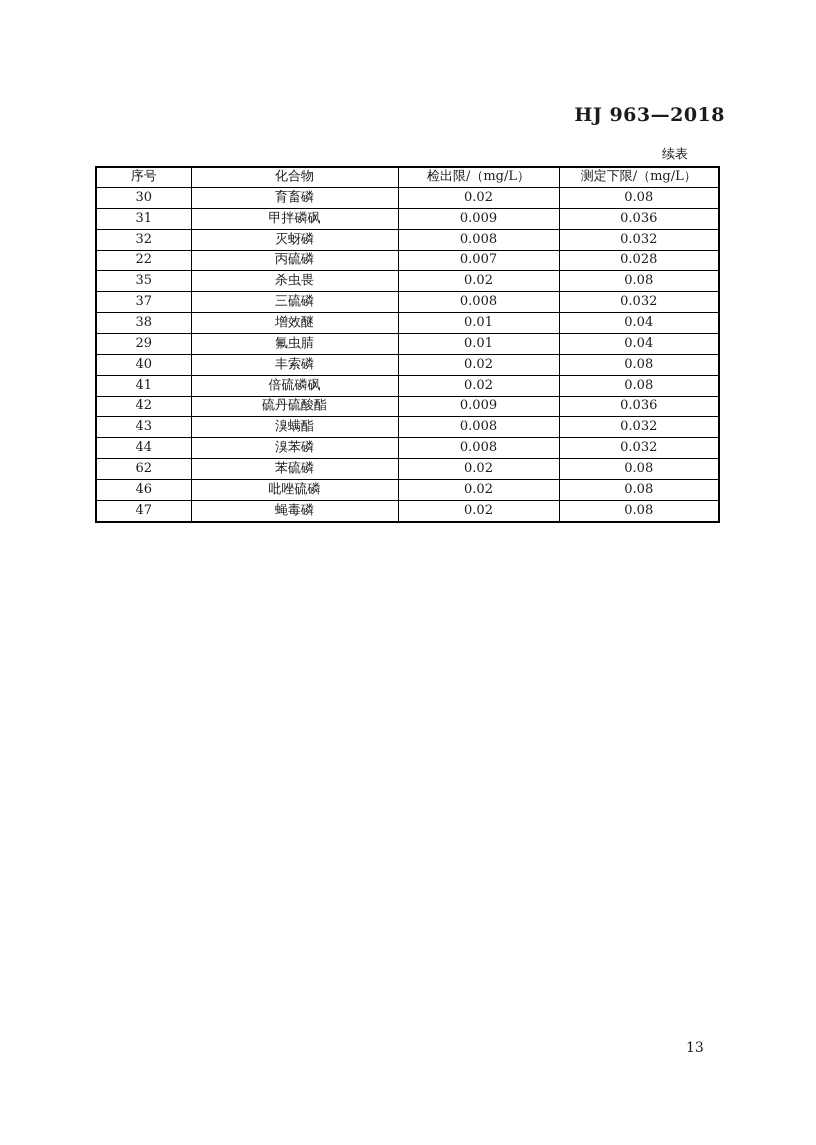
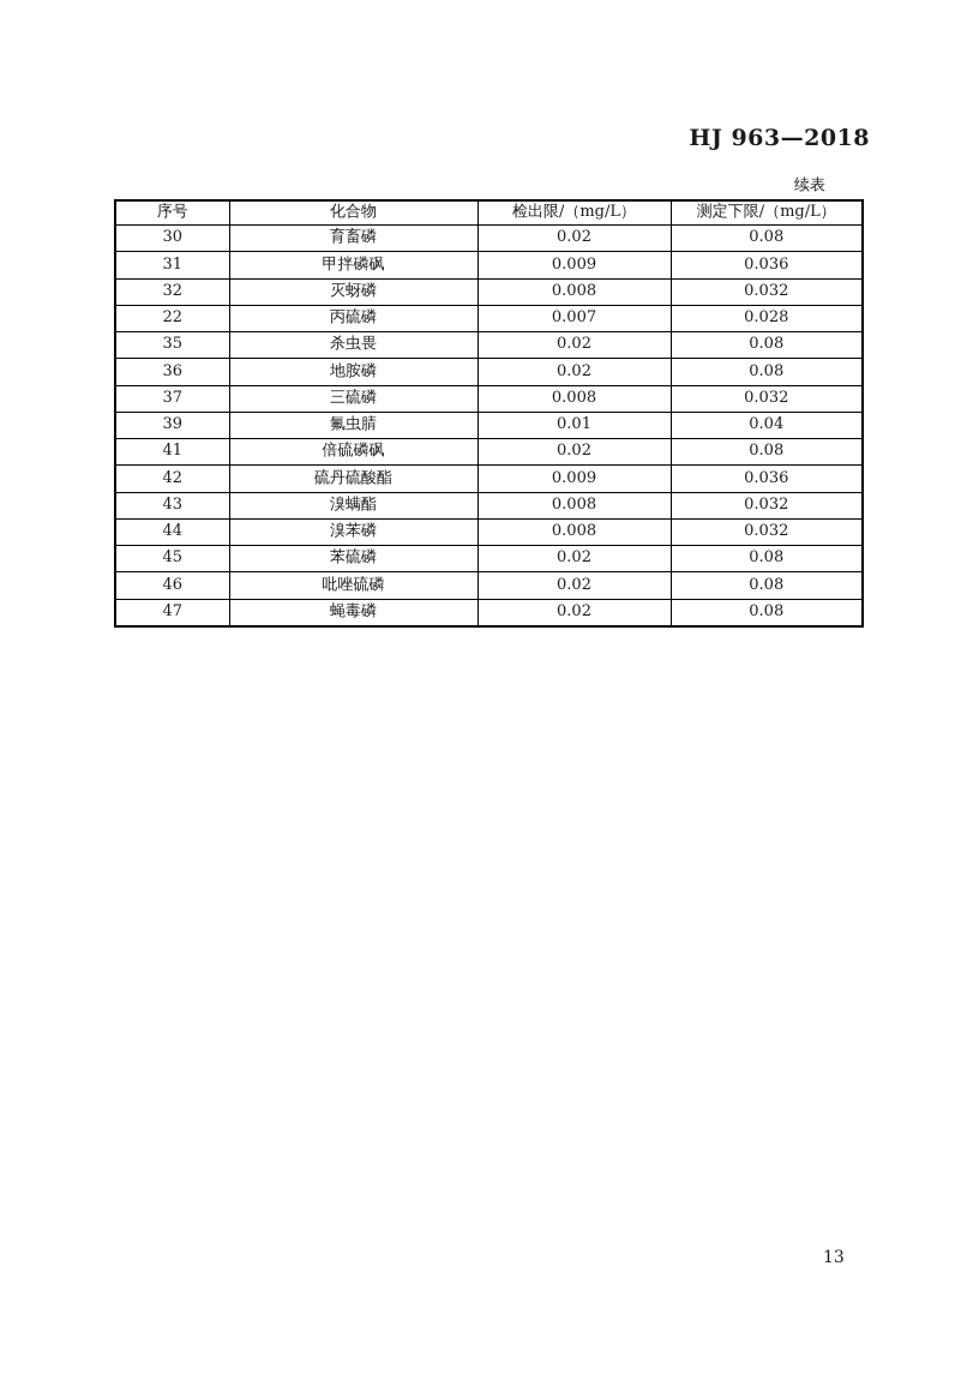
  HJ 963—2018
  续表
  序号	化合物	检出限/（mg/L）	测定下限/（mg/L）
  30	育畜磷	0.02	0.08
  31	甲拌磷砜	0.009	0.036
  32	灭蚜磷	0.008	0.032
  22	丙硫磷	0.007	0.028
  35	杀虫畏	0.02	0.08
+ 36	地胺磷	0.02	0.08
  37	三硫磷	0.008	0.032
- 38	增效醚	0.01	0.04
- 29	氟虫腈	0.01	0.04
+ 39	氟虫腈	0.01	0.04
- 40	丰索磷	0.02	0.08
  41	倍硫磷砜	0.02	0.08
  42	硫丹硫酸酯	0.009	0.036
  43	溴螨酯	0.008	0.032
  44	溴苯磷	0.008	0.032
- 62	苯硫磷	0.02	0.08
+ 45	苯硫磷	0.02	0.08
  46	吡唑硫磷	0.02	0.08
  47	蝇毒磷	0.02	0.08
  13
